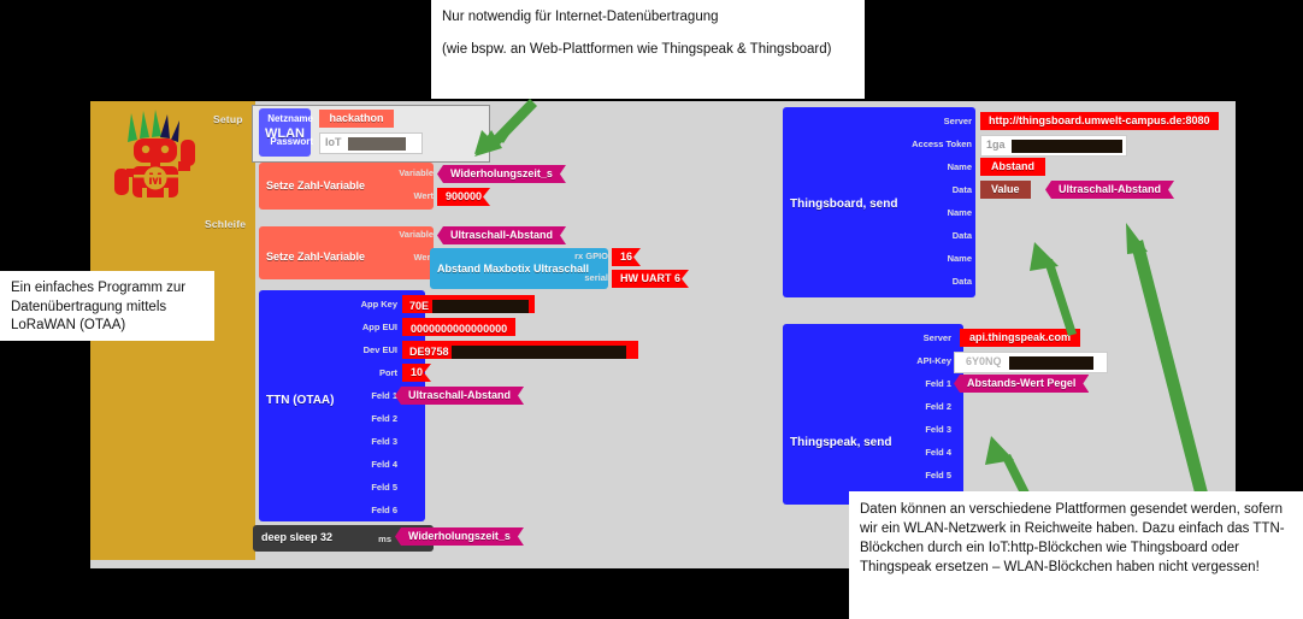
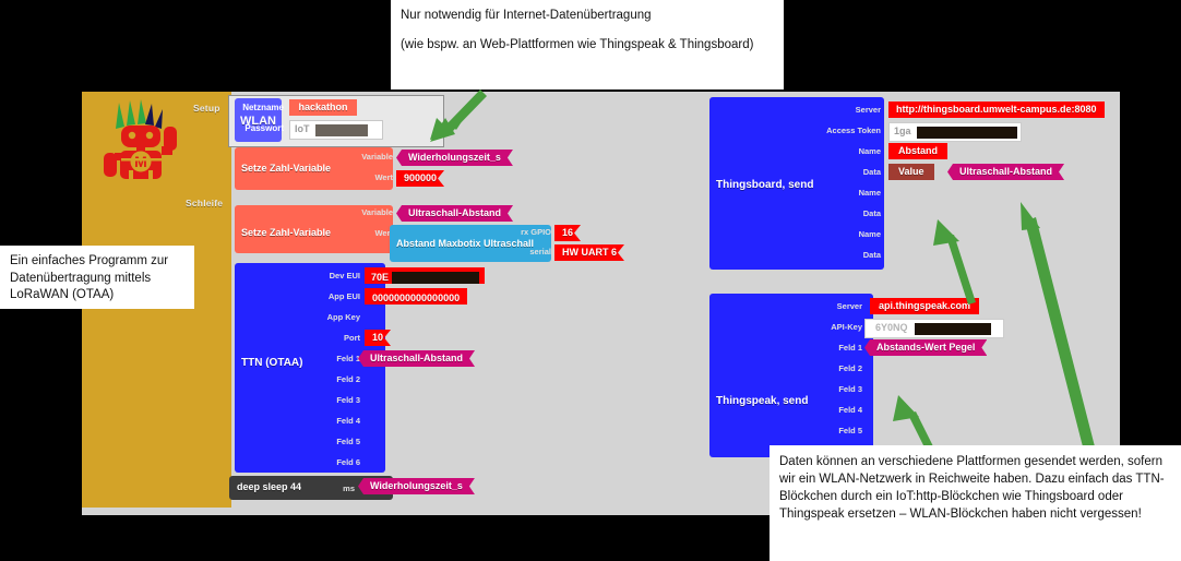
  M
  Setup
  Schleife
  WLAN
  Netzname
  Passwort
  hackathon
  IoT
  Setze Zahl-Variable
  Variable
  Wert
  Widerholungszeit_s
  900000
  Setze Zahl-Variable
  Variable
  Ultraschall-Abstand
  Abstand Maxbotix Ultraschall
  rx GPIO
  serial
  16
  HW UART 6
  TTN (OTAA)
- App Key
+ Dev EUI
  App EUI
- Dev EUI
+ App Key
  Port
  Feld 1
  Feld 2
  Feld 3
  Feld 4
  Feld 5
  Feld 6
  70E
  0000000000000000
- DE9758
  10
  Ultraschall-Abstand
- deep sleep 32
+ deep sleep 44
  ms
  Widerholungszeit_s
  Thingsboard, send
  Server
  Access Token
  Name
  Data
  Name
  Data
  Name
  Data
  http://thingsboard.umwelt-campus.de:8080
  1ga
  Abstand
  Value
  Ultraschall-Abstand
  Thingspeak, send
  Server
  API-Key
  Feld 1
  Feld 2
  Feld 3
  Feld 4
  Feld 5
  api.thingspeak.com
  6Y0NQ
  Abstands-Wert Pegel
  Nur notwendig für Internet-Datenübertragung
  (wie bspw. an Web-Plattformen wie Thingspeak & Thingsboard)
  Ein einfaches Programm zur Datenübertragung mittels LoRaWAN (OTAA)
  Daten können an verschiedene Plattformen gesendet werden, sofern wir ein WLAN-Netzwerk in Reichweite haben. Dazu einfach das TTN-Blöckchen durch ein IoT:http-Blöckchen wie Thingsboard oder Thingspeak ersetzen – WLAN-Blöckchen haben nicht vergessen!
